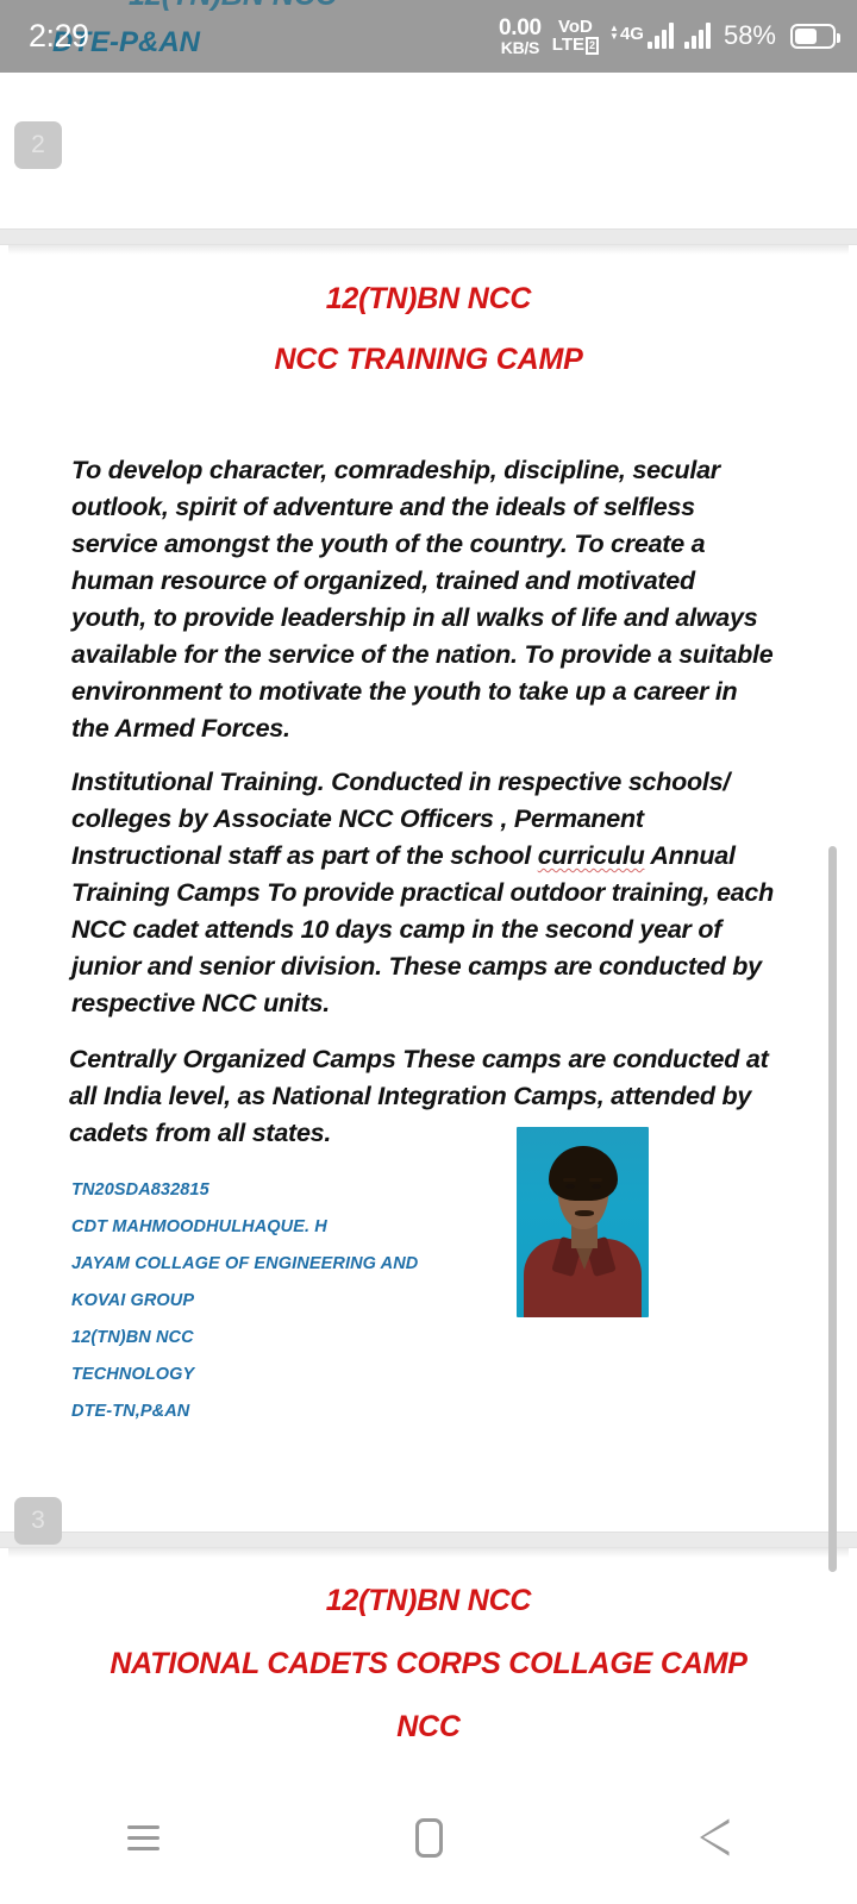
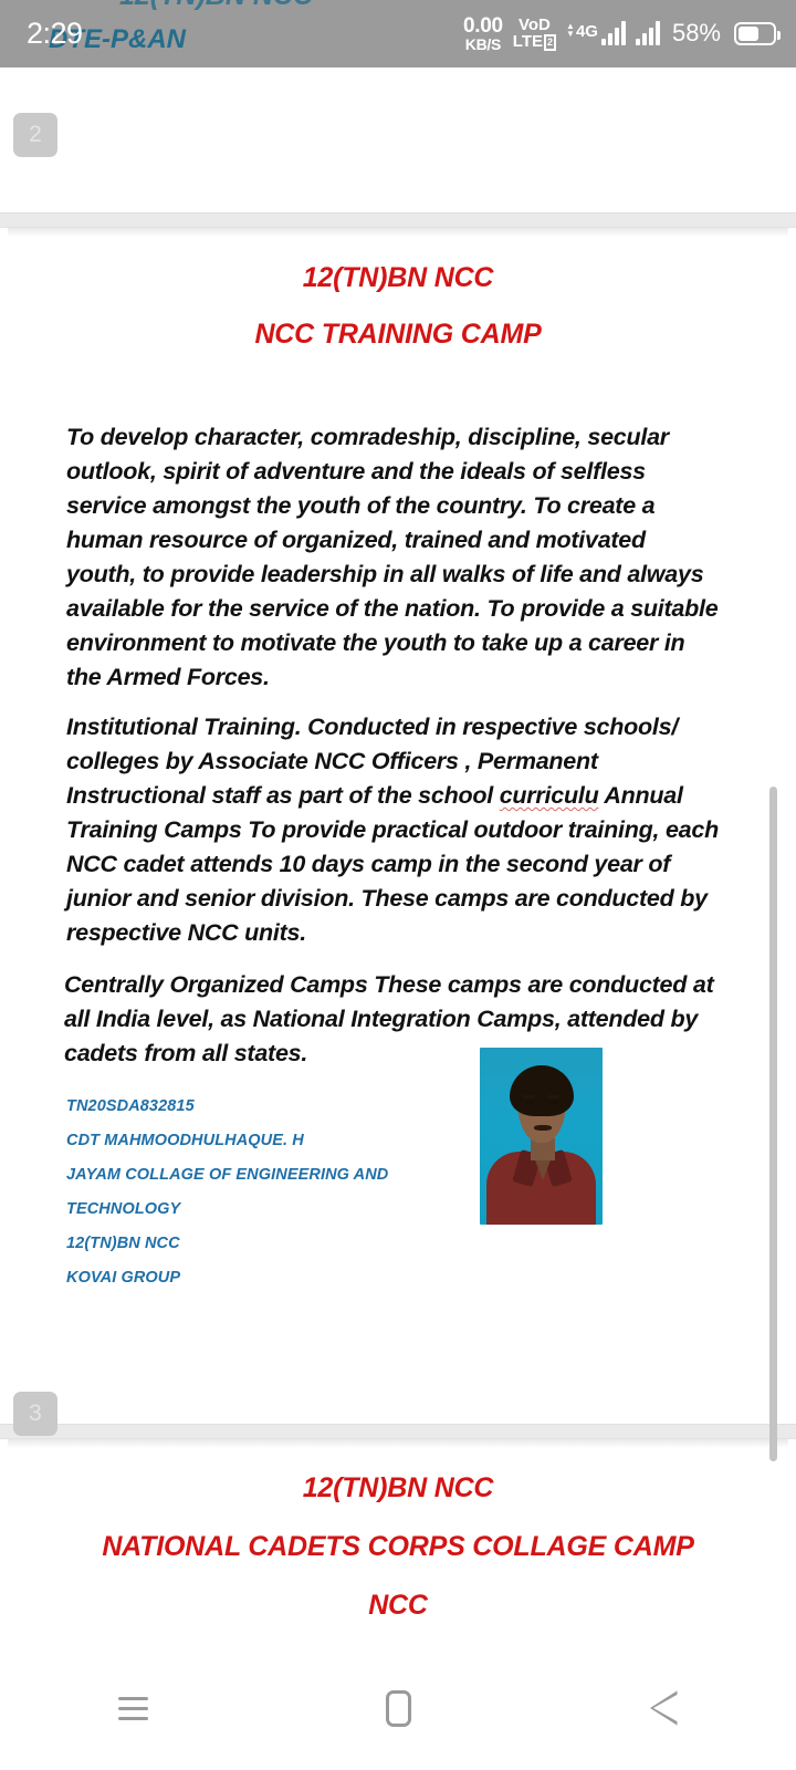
  2
  12(TN)BN NCC
  NCC TRAINING CAMP
  To develop character, comradeship, discipline, secular outlook, spirit of adventure and the ideals of selfless service amongst the youth of the country. To create a human resource of organized, trained and motivated youth, to provide leadership in all walks of life and always available for the service of the nation. To provide a suitable environment to motivate the youth to take up a career in the Armed Forces.
  Institutional Training. Conducted in respective schools/ colleges by Associate NCC Officers , Permanent Instructional staff as part of the school curriculu Annual Training Camps To provide practical outdoor training, each NCC cadet attends 10 days camp in the second year of junior and senior division. These camps are conducted by respective NCC units.
  Centrally Organized Camps These camps are conducted at all India level, as National Integration Camps, attended by cadets from all states.
  TN20SDA832815
  CDT MAHMOODHULHAQUE. H
  JAYAM COLLAGE OF ENGINEERING AND
- KOVAI GROUP
+ TECHNOLOGY
  12(TN)BN NCC
- TECHNOLOGY
+ KOVAI GROUP
- DTE-TN,P&AN
  3
  12(TN)BN NCC
  NATIONAL CADETS CORPS COLLAGE CAMP
  NCC
  DTE-P&AN
  2:29
  0.00
  KB/S
  VoD
  LTE
  2
  ▲
  ▼
  4G
  58%
